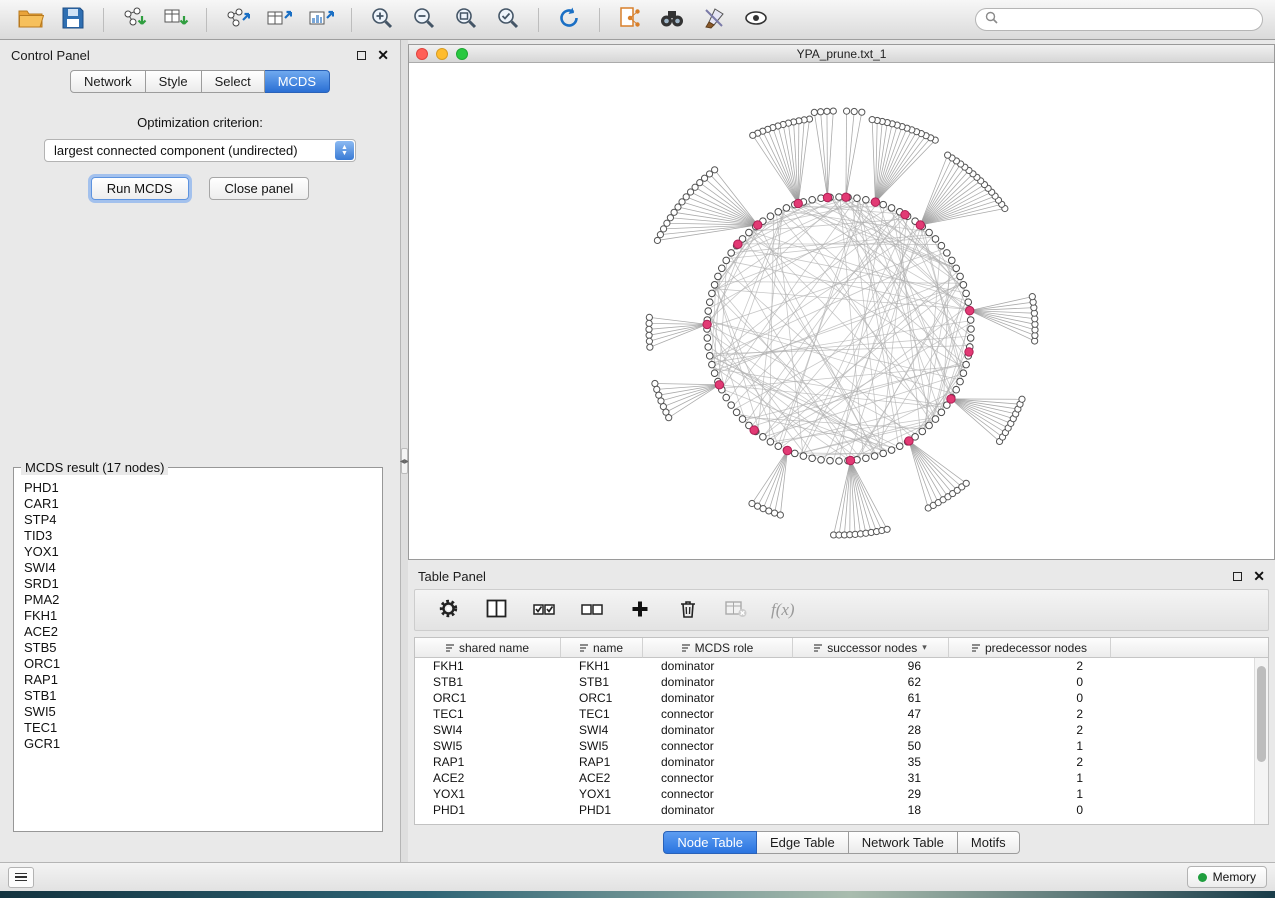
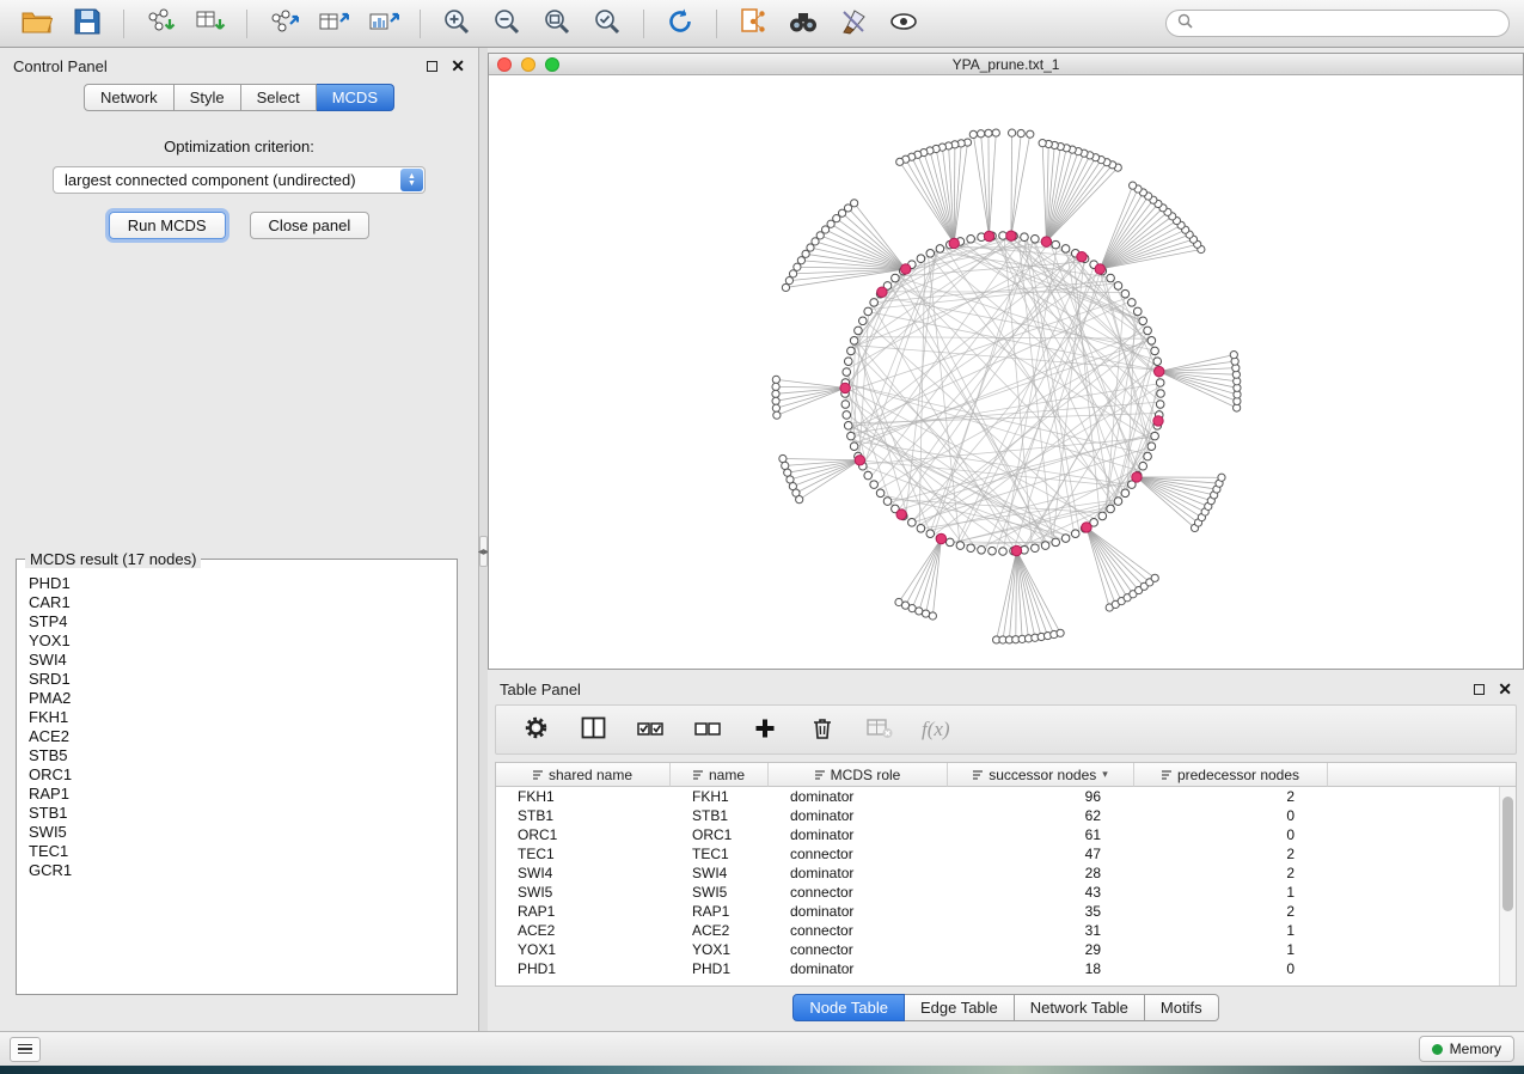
  Control Panel
  ✕
  Network
  Style
  Select
  MCDS
  Optimization criterion:
  largest connected component (undirected)
  Run MCDS
  Close panel
  MCDS result (17 nodes)
  PHD1
  CAR1
  STP4
- TID3
  YOX1
  SWI4
  SRD1
  PMA2
  FKH1
  ACE2
  STB5
  ORC1
  RAP1
  STB1
  SWI5
  TEC1
  GCR1
  YPA_prune.txt_1
  Table Panel
  ✕
  f(x)
  shared name
  name
  MCDS role
  successor nodes
  ▾
  predecessor nodes
  FKH1
  FKH1
  dominator
  96
  2
  STB1
  STB1
  dominator
  62
  0
  ORC1
  ORC1
  dominator
  61
  0
  TEC1
  TEC1
  connector
  47
  2
  SWI4
  SWI4
  dominator
  28
  2
  SWI5
  SWI5
  connector
- 50
+ 43
  1
  RAP1
  RAP1
  dominator
  35
  2
  ACE2
  ACE2
  connector
  31
  1
  YOX1
  YOX1
  connector
  29
  1
  PHD1
  PHD1
  dominator
  18
  0
  Node Table
  Edge Table
  Network Table
  Motifs
  Memory
